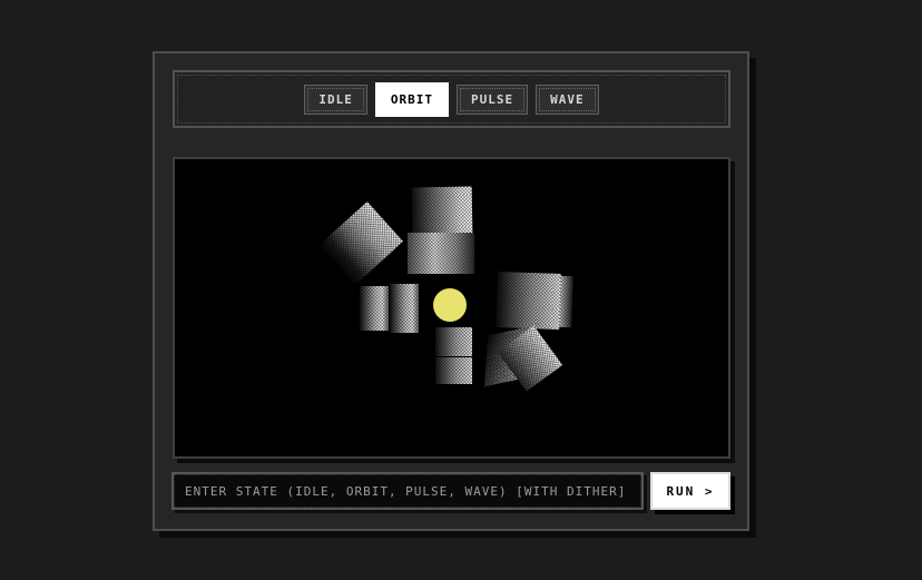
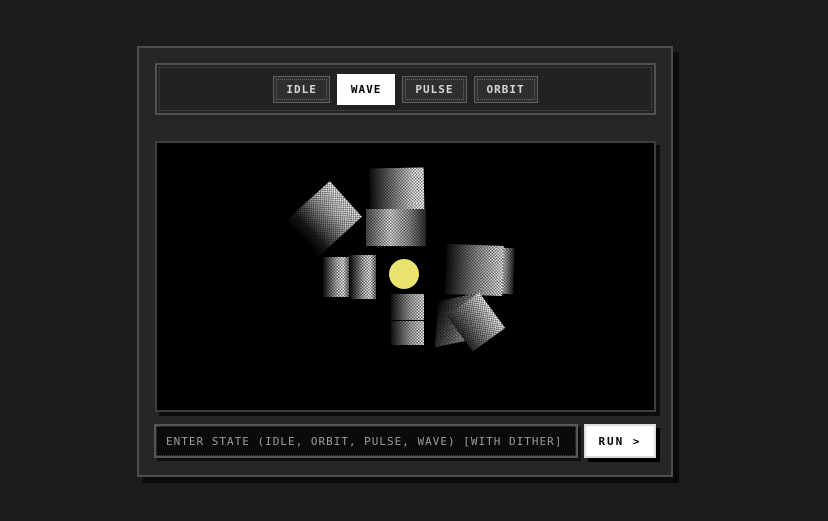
  IDLE
- ORBIT
+ WAVE
  PULSE
- WAVE
+ ORBIT
  ENTER STATE (IDLE, ORBIT, PULSE, WAVE) [WITH DITHER]
  RUN >
